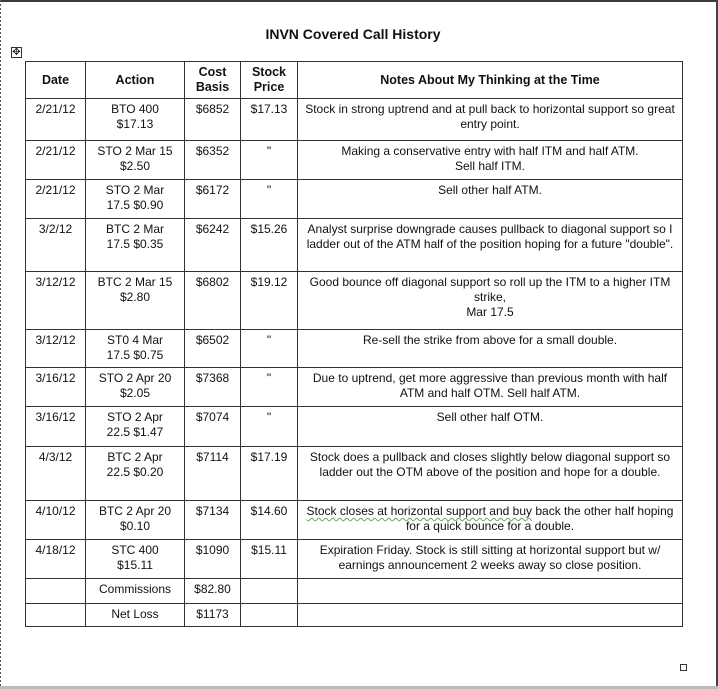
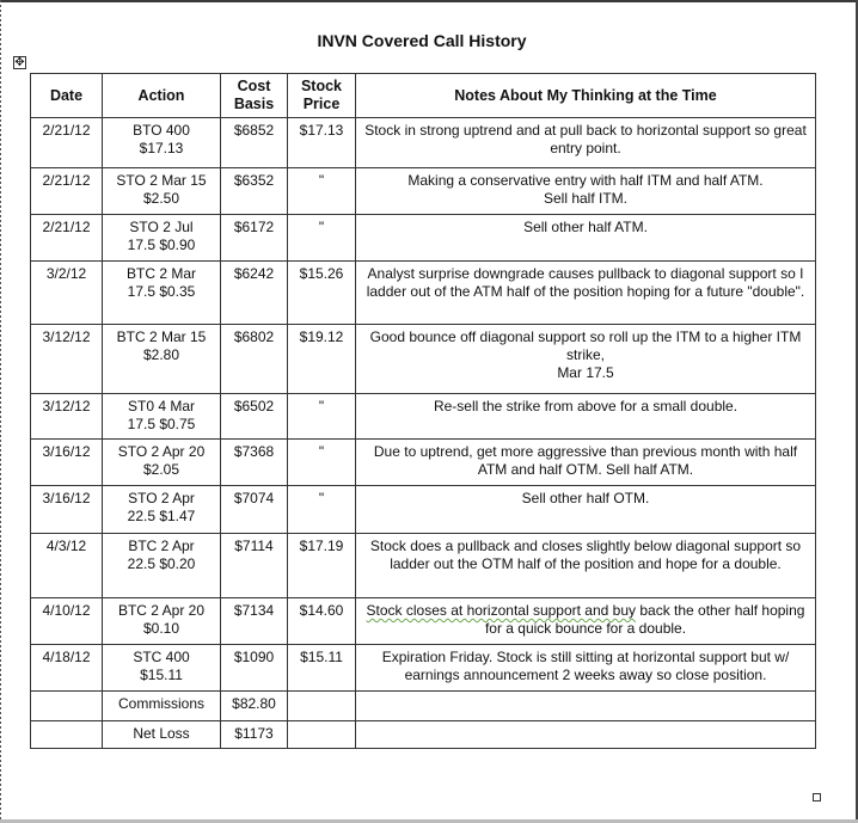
  INVN Covered Call History
  ✥
  Date	Action	Cost Basis	Stock Price	Notes About My Thinking at the Time
  2/21/12	BTO 400 $17.13	$6852	$17.13	Stock in strong uptrend and at pull back to horizontal support so great entry point.
  2/21/12	STO 2 Mar 15 $2.50	$6352	"	Making a conservative entry with half ITM and half ATM. Sell half ITM.
- 2/21/12	STO 2 Mar 17.5 $0.90	$6172	"	Sell other half ATM.
+ 2/21/12	STO 2 Jul 17.5 $0.90	$6172	"	Sell other half ATM.
  3/2/12	BTC 2 Mar 17.5 $0.35	$6242	$15.26	Analyst surprise downgrade causes pullback to diagonal support so I ladder out of the ATM half of the position hoping for a future "double".
  3/12/12	BTC 2 Mar 15 $2.80	$6802	$19.12	Good bounce off diagonal support so roll up the ITM to a higher ITM strike, Mar 17.5
  3/12/12	ST0 4 Mar 17.5 $0.75	$6502	"	Re-sell the strike from above for a small double.
  3/16/12	STO 2 Apr 20 $2.05	$7368	"	Due to uptrend, get more aggressive than previous month with half ATM and half OTM. Sell half ATM.
  3/16/12	STO 2 Apr 22.5 $1.47	$7074	"	Sell other half OTM.
- 4/3/12	BTC 2 Apr 22.5 $0.20	$7114	$17.19	Stock does a pullback and closes slightly below diagonal support so ladder out the OTM above of the position and hope for a double.
+ 4/3/12	BTC 2 Apr 22.5 $0.20	$7114	$17.19	Stock does a pullback and closes slightly below diagonal support so ladder out the OTM half of the position and hope for a double.
  4/10/12	BTC 2 Apr 20 $0.10	$7134	$14.60	Stock closes at horizontal support and buy back the other half hoping for a quick bounce for a double.
  4/18/12	STC 400 $15.11	$1090	$15.11	Expiration Friday. Stock is still sitting at horizontal support but w/ earnings announcement 2 weeks away so close position.
  	Commissions	$82.80
  	Net Loss	$1173
